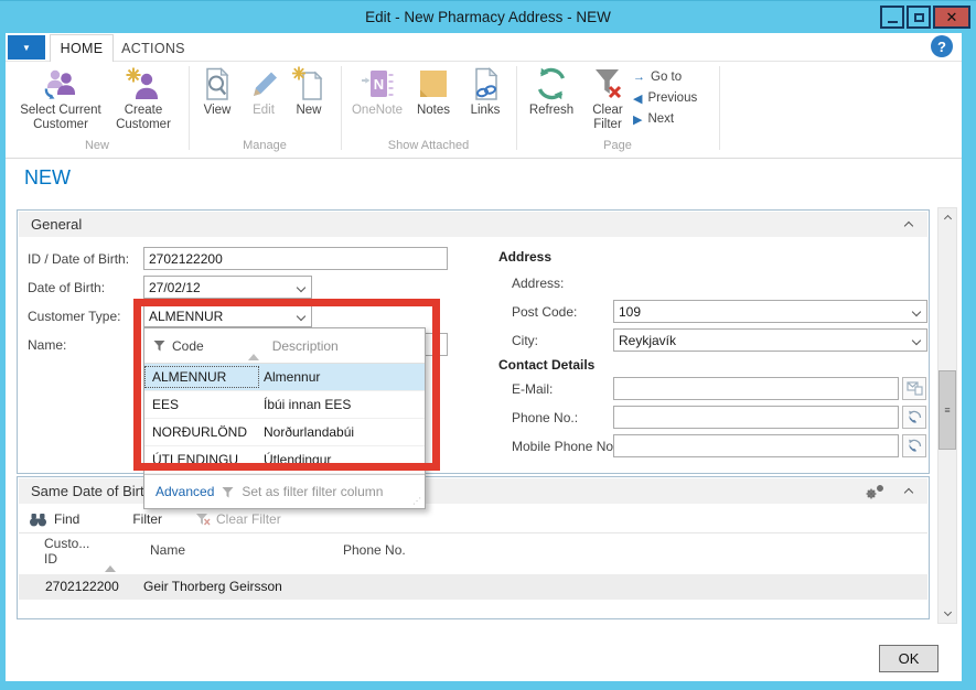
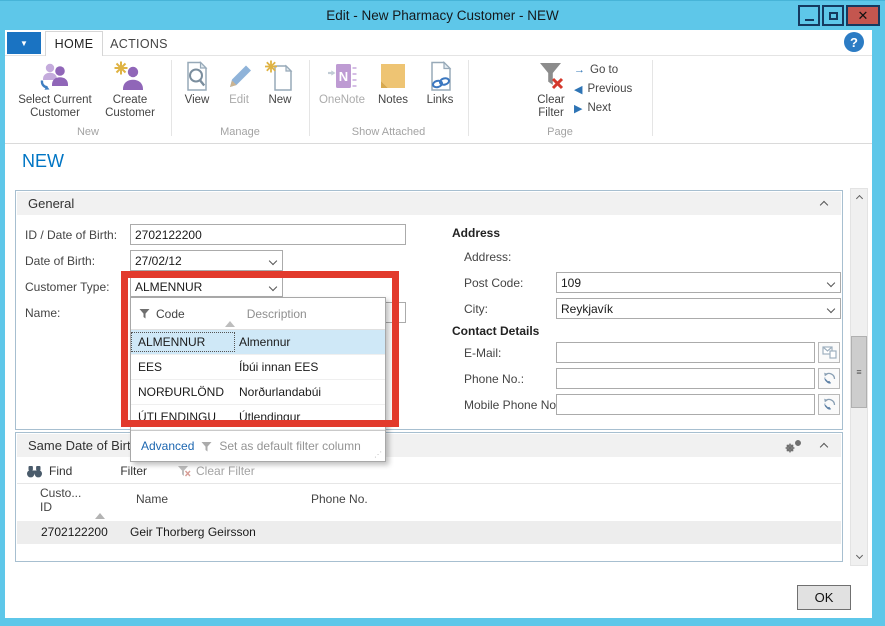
- Edit - New Pharmacy Address - NEW
+ Edit - New Pharmacy Customer - NEW
  ✕
  ▼
  HOME
  ACTIONS
  ?
  Select Current Customer
  Create Customer
  New
  View
  Edit
  New
  Manage
  N
  OneNote
  Notes
  Links
  Show Attached
- Refresh
  Clear Filter
  →
  Go to
  ◀
  Previous
  ▶
  Next
  Page
  NEW
  General
  ID / Date of Birth:
  2702122200
  Date of Birth:
  27/02/12
  Customer Type:
  ALMENNUR
  Name:
  Address
  Address:
  Post Code:
  109
  City:
  Reykjavík
  Contact Details
  E-Mail:
  Phone No.:
  Mobile Phone No
  ≡
  Same Date of Birt
  Find
  Filter
  Clear Filter
  Custo...
  ID
  Name
  Phone No.
  2702122200
  Geir Thorberg Geirsson
  Code
  Description
  ALMENNUR
  Almennur
  EES
  Íbúi innan EES
  NORÐURLÖND
  Norðurlandabúi
  ÚTLENDINGU
  Útlendingur
  Advanced
- Set as filter filter column
+ Set as default filter column
  ⋰
  OK
